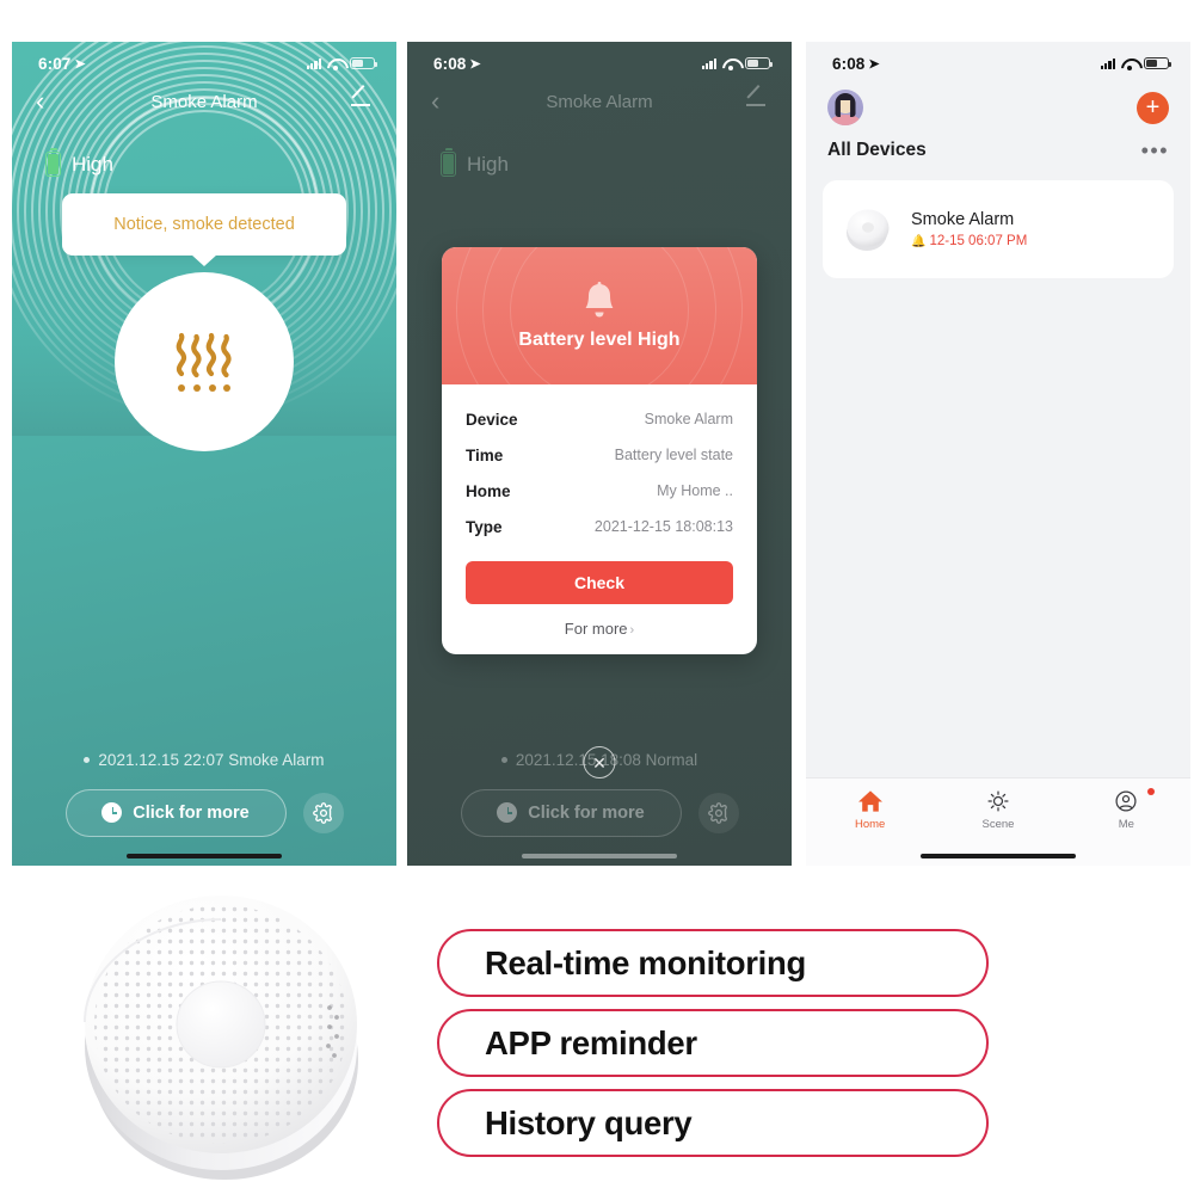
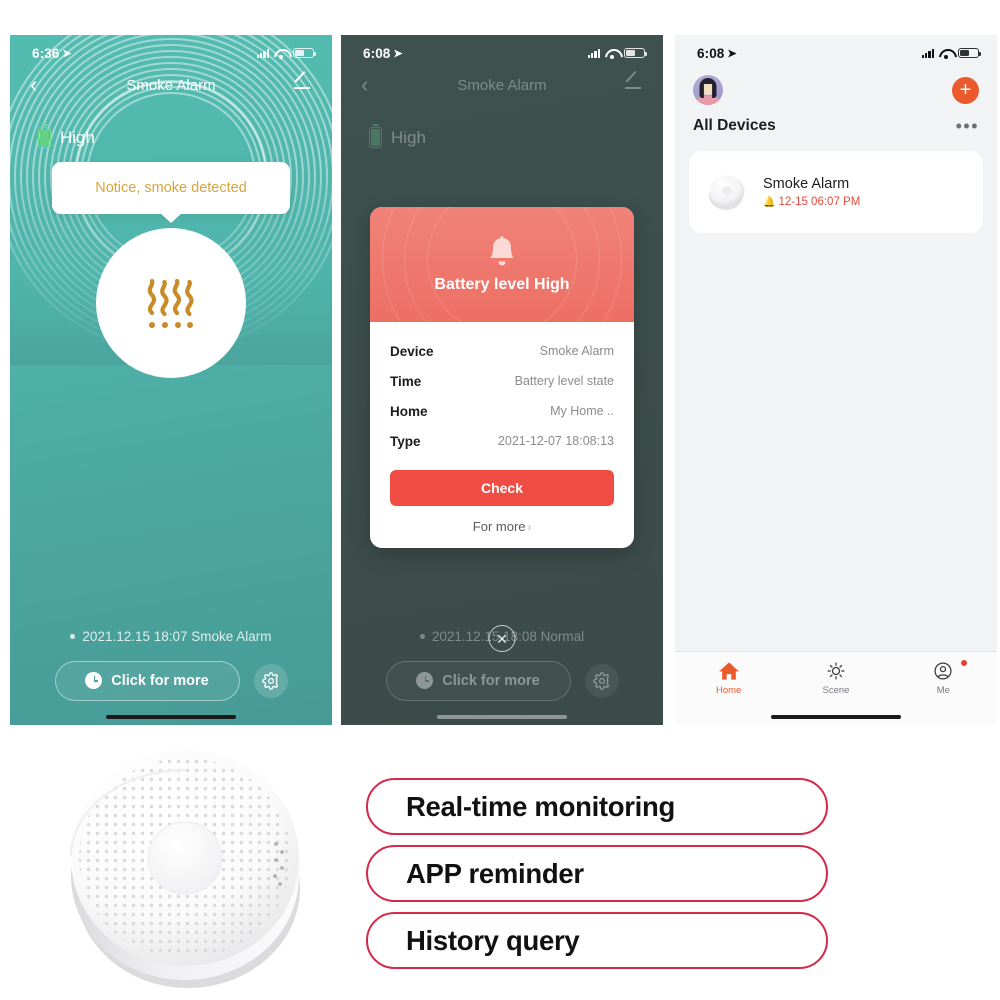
- 6:07
+ 6:36
  ➤
  ‹
  Smoke Alarm
  High
  Notice, smoke detected
- 2021.12.15 22:07 Smoke Alarm
+ 2021.12.15 18:07 Smoke Alarm
  Click for more
  6:08
  ➤
  ‹
  Smoke Alarm
  High
  Battery level High
  Device
  Smoke Alarm
  Time
  Battery level state
  Home
  My Home ..
  Type
- 2021-12-15 18:08:13
+ 2021-12-07 18:08:13
  Check
  For more ›
  ✕
  2021.12.15 18:08 Normal
  Click for more
  6:08
  ➤
  +
  All Devices
  •••
  Smoke Alarm
  🔔
  12-15 06:07 PM
  Home
  Scene
  Me
  Real-time monitoring
  APP reminder
  History query
